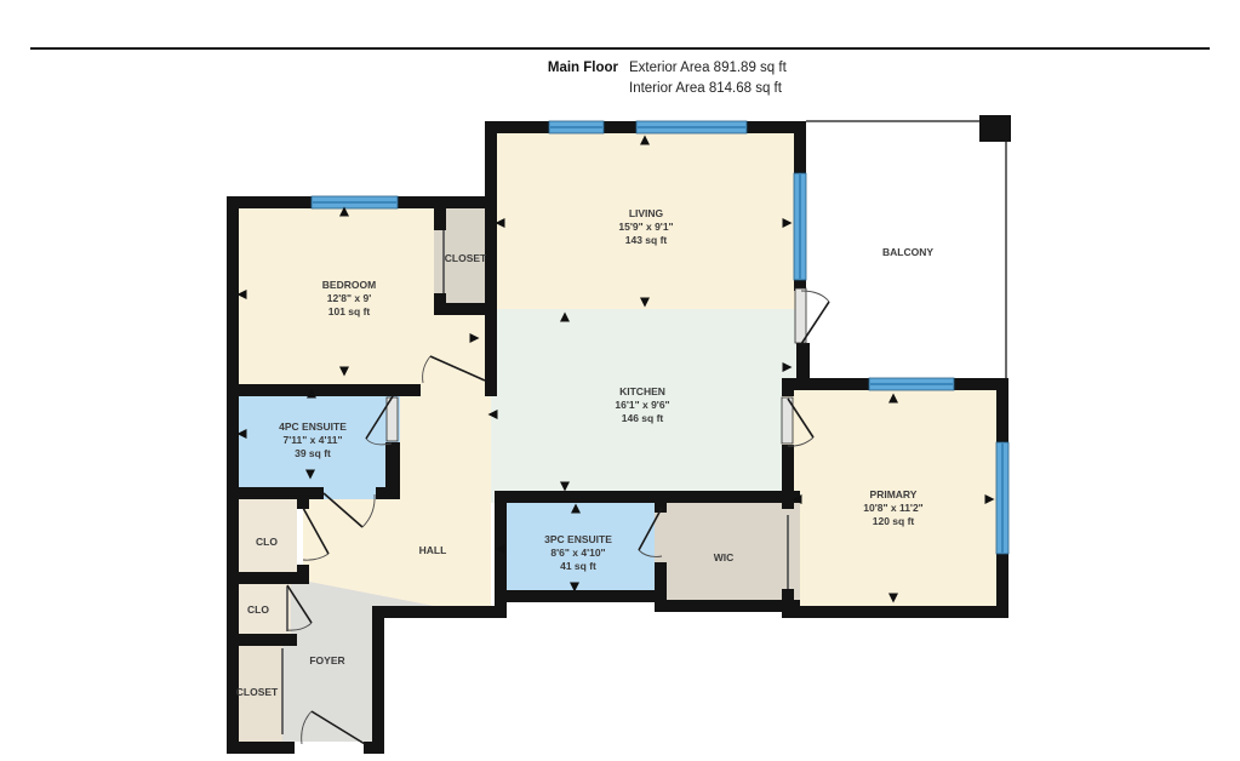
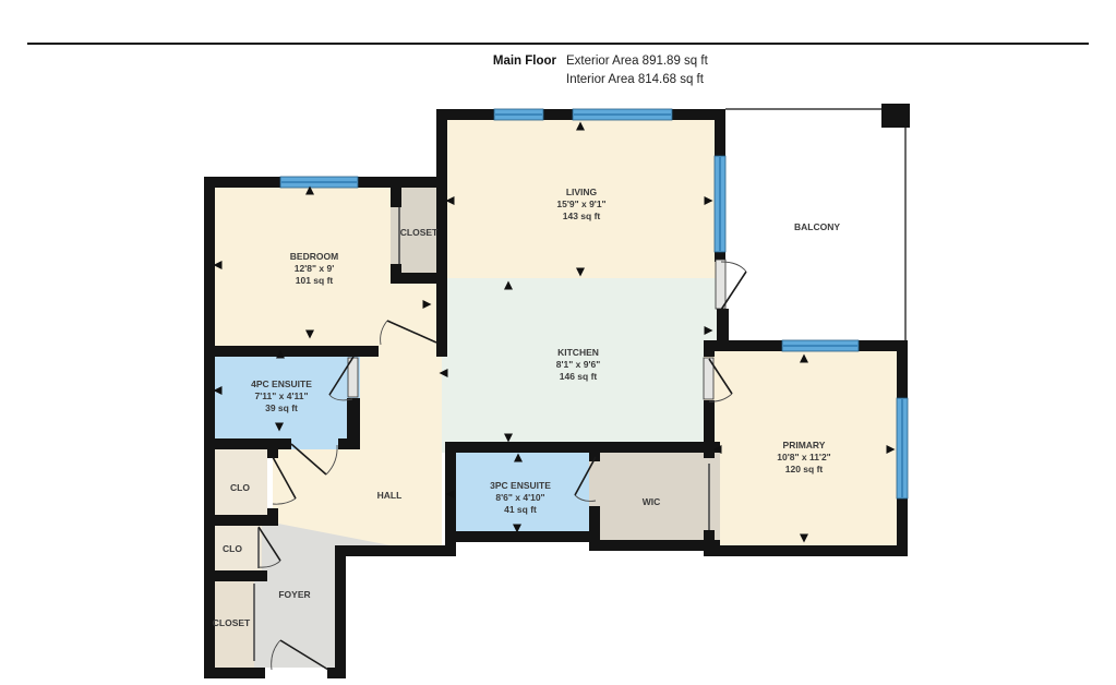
  Main Floor
  Exterior Area 891.89 sq ft
  Interior Area 814.68 sq ft
  LIVING
  15'9" x 9'1"
  143 sq ft
  BEDROOM
  12'8" x 9'
  101 sq ft
  KITCHEN
- 16'1" x 9'6"
+ 8'1" x 9'6"
  146 sq ft
  4PC ENSUITE
  7'11" x 4'11"
  39 sq ft
  3PC ENSUITE
  8'6" x 4'10"
  41 sq ft
  PRIMARY
  10'8" x 11'2"
  120 sq ft
  BALCONY
  CLOSET
  WIC
  HALL
  FOYER
  CLO
  CLO
  CLOSET
